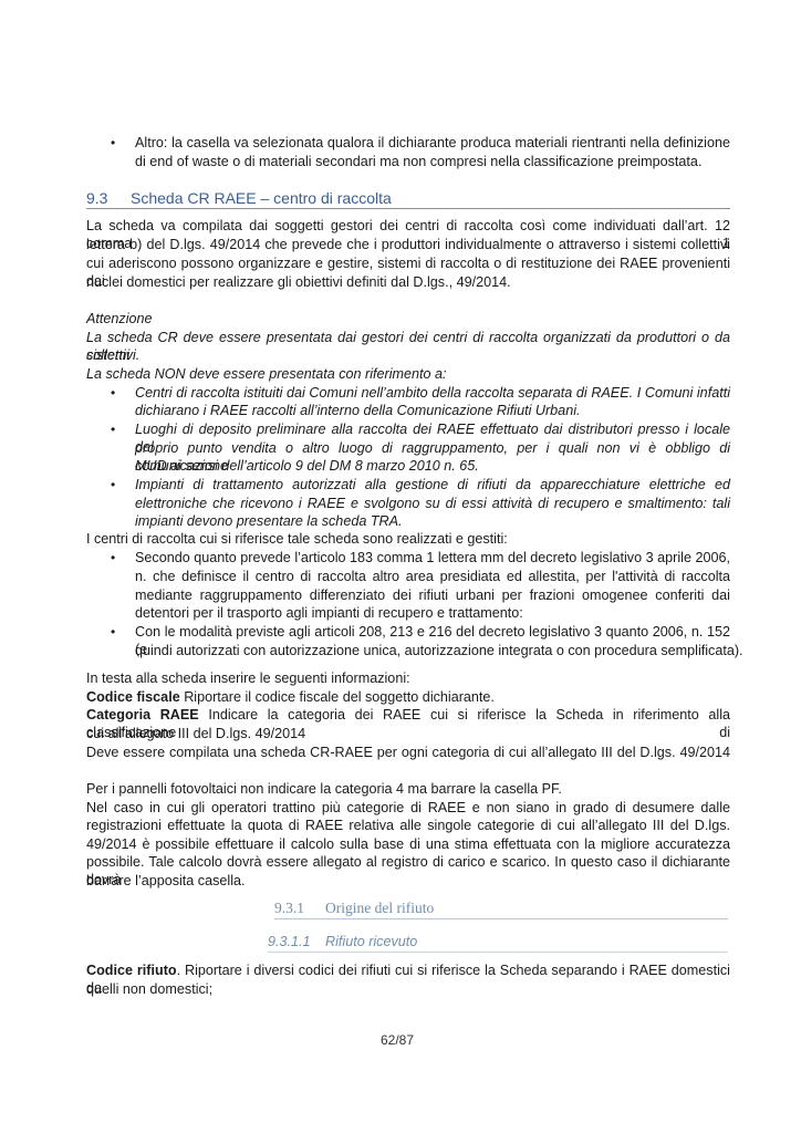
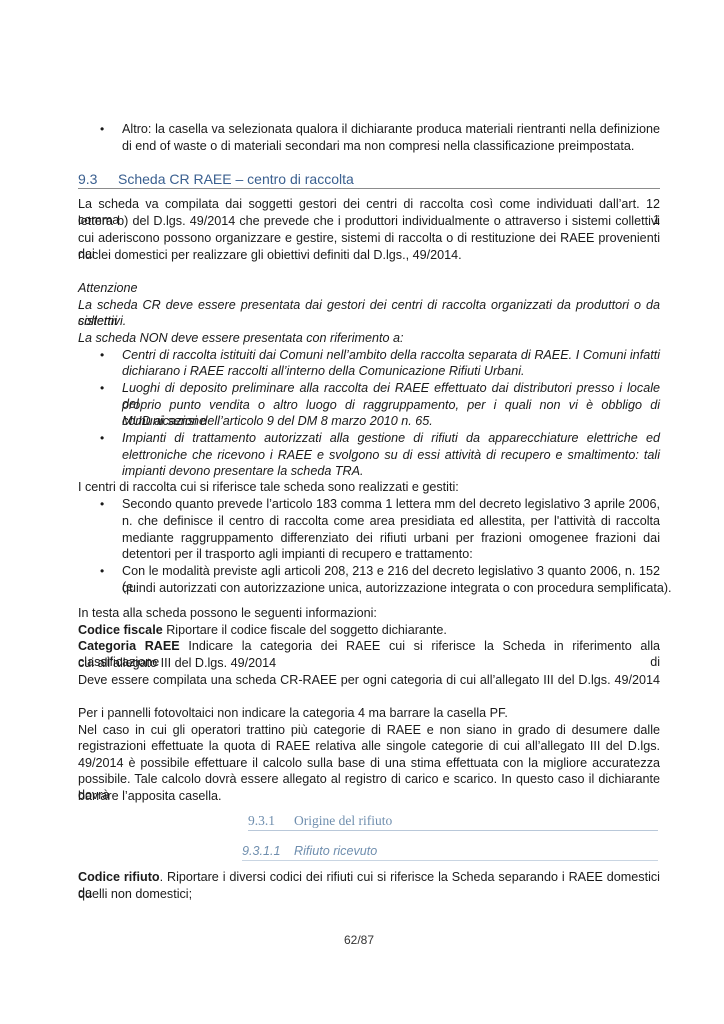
  •
  Altro: la casella va selezionata qualora il dichiarante produca materiali rientranti nella definizione
  di end of waste o di materiali secondari ma non compresi nella classificazione preimpostata.
  9.3 Scheda CR RAEE – centro di raccolta
  La scheda va compilata dai soggetti gestori dei centri di raccolta così come individuati dall’art. 12 comma 1
  lettera b) del D.lgs. 49/2014 che prevede che i produttori individualmente o attraverso i sistemi collettivi
  cui aderiscono possono organizzare e gestire, sistemi di raccolta o di restituzione dei RAEE provenienti dai
  nuclei domestici per realizzare gli obiettivi definiti dal D.lgs., 49/2014.
  Attenzione
  La scheda CR deve essere presentata dai gestori dei centri di raccolta organizzati da produttori o da sistemi
  collettivi.
  La scheda NON deve essere presentata con riferimento a:
  •
  Centri di raccolta istituiti dai Comuni nell’ambito della raccolta separata di RAEE. I Comuni infatti
  dichiarano i RAEE raccolti all’interno della Comunicazione Rifiuti Urbani.
  •
  Luoghi di deposito preliminare alla raccolta dei RAEE effettuato dai distributori presso i locale del
  proprio punto vendita o altro luogo di raggruppamento, per i quali non vi è obbligo di comunicazione
  MUD ai sensi dell’articolo 9 del DM 8 marzo 2010 n. 65.
  •
  Impianti di trattamento autorizzati alla gestione di rifiuti da apparecchiature elettriche ed
  elettroniche che ricevono i RAEE e svolgono su di essi attività di recupero e smaltimento: tali
  impianti devono presentare la scheda TRA.
  I centri di raccolta cui si riferisce tale scheda sono realizzati e gestiti:
  •
  Secondo quanto prevede l’articolo 183 comma 1 lettera mm del decreto legislativo 3 aprile 2006,
- n. che definisce il centro di raccolta altro area presidiata ed allestita, per l'attività di raccolta
+ n. che definisce il centro di raccolta come area presidiata ed allestita, per l'attività di raccolta
- mediante raggruppamento differenziato dei rifiuti urbani per frazioni omogenee conferiti dai
+ mediante raggruppamento differenziato dei rifiuti urbani per frazioni omogenee frazioni dai
  detentori per il trasporto agli impianti di recupero e trattamento:
  •
  Con le modalità previste agli articoli 208, 213 e 216 del decreto legislativo 3 quanto 2006, n. 152 (e
  quindi autorizzati con autorizzazione unica, autorizzazione integrata o con procedura semplificata).
- In testa alla scheda inserire le seguenti informazioni:
+ In testa alla scheda possono le seguenti informazioni:
  Codice fiscale Riportare il codice fiscale del soggetto dichiarante.
  Categoria RAEE Indicare la categoria dei RAEE cui si riferisce la Scheda in riferimento alla classificazione di
  cui all’allegato III del D.lgs. 49/2014
  Deve essere compilata una scheda CR-RAEE per ogni categoria di cui all’allegato III del D.lgs. 49/2014
  Per i pannelli fotovoltaici non indicare la categoria 4 ma barrare la casella PF.
  Nel caso in cui gli operatori trattino più categorie di RAEE e non siano in grado di desumere dalle
  registrazioni effettuate la quota di RAEE relativa alle singole categorie di cui all’allegato III del D.lgs.
  49/2014 è possibile effettuare il calcolo sulla base di una stima effettuata con la migliore accuratezza
  possibile. Tale calcolo dovrà essere allegato al registro di carico e scarico. In questo caso il dichiarante dovrà
  barrare l’apposita casella.
  9.3.1 Origine del rifiuto
  9.3.1.1 Rifiuto ricevuto
  Codice rifiuto. Riportare i diversi codici dei rifiuti cui si riferisce la Scheda separando i RAEE domestici da
  quelli non domestici;
  62/87
